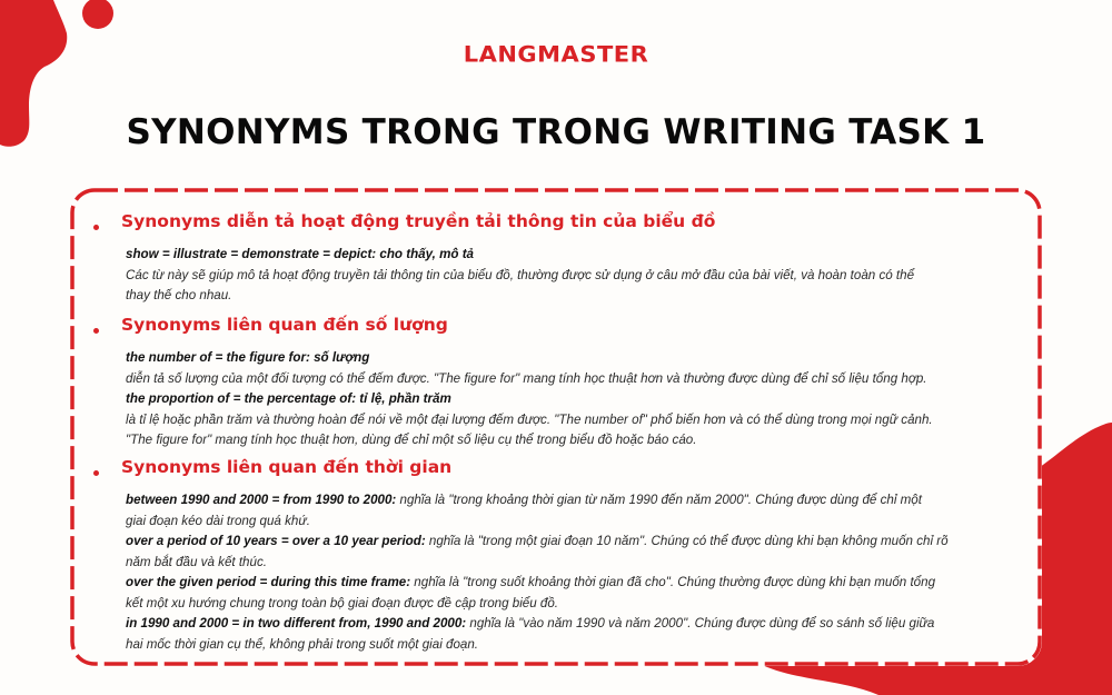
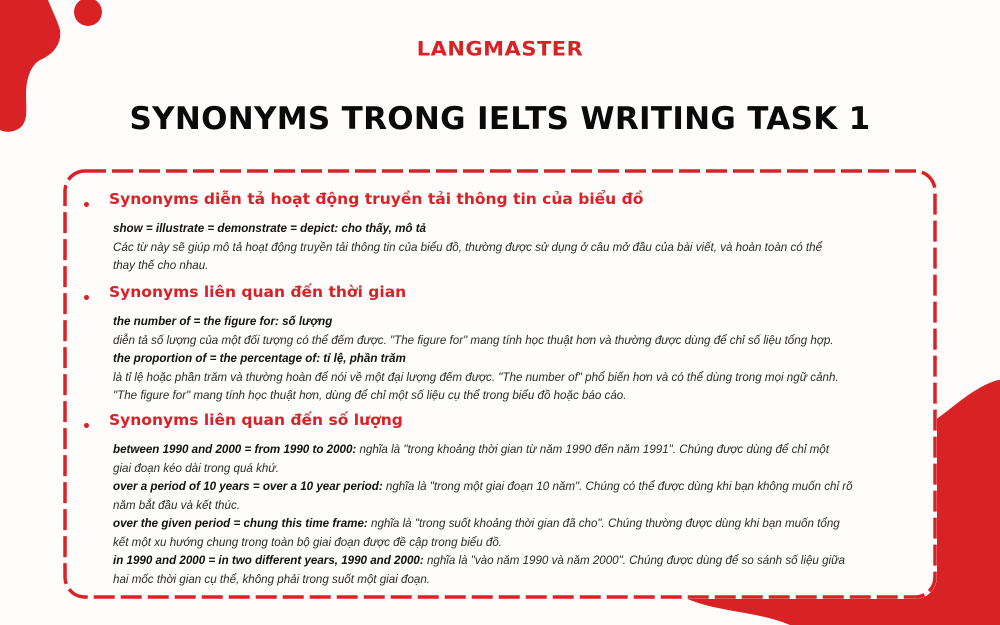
  LANGMASTER
- SYNONYMS TRONG TRONG WRITING TASK 1
+ SYNONYMS TRONG IELTS WRITING TASK 1
  Synonyms diễn tả hoạt động truyền tải thông tin của biểu đồ
  show = illustrate = demonstrate = depict: cho thấy, mô tả
  Các từ này sẽ giúp mô tả hoạt động truyền tải thông tin của biểu đồ, thường được sử dụng ở câu mở đầu của bài viết, và hoàn toàn có thể
  thay thế cho nhau.
- Synonyms liên quan đến số lượng
+ Synonyms liên quan đến thời gian
  the number of = the figure for: số lượng
  diễn tả số lượng của một đối tượng có thể đếm được. "The figure for" mang tính học thuật hơn và thường được dùng để chỉ số liệu tổng hợp.
  the proportion of = the percentage of: tỉ lệ, phần trăm
  là tỉ lệ hoặc phần trăm và thường hoàn để nói về một đại lượng đếm được. "The number of" phổ biến hơn và có thể dùng trong mọi ngữ cảnh.
  "The figure for" mang tính học thuật hơn, dùng để chỉ một số liệu cụ thể trong biểu đồ hoặc báo cáo.
- Synonyms liên quan đến thời gian
+ Synonyms liên quan đến số lượng
- between 1990 and 2000 = from 1990 to 2000: nghĩa là "trong khoảng thời gian từ năm 1990 đến năm 2000". Chúng được dùng để chỉ một
+ between 1990 and 2000 = from 1990 to 2000: nghĩa là "trong khoảng thời gian từ năm 1990 đến năm 1991". Chúng được dùng để chỉ một
  giai đoạn kéo dài trong quá khứ.
  over a period of 10 years = over a 10 year period: nghĩa là "trong một giai đoạn 10 năm". Chúng có thể được dùng khi bạn không muốn chỉ rõ
  năm bắt đầu và kết thúc.
- over the given period = during this time frame: nghĩa là "trong suốt khoảng thời gian đã cho". Chúng thường được dùng khi bạn muốn tổng
+ over the given period = chung this time frame: nghĩa là "trong suốt khoảng thời gian đã cho". Chúng thường được dùng khi bạn muốn tổng
  kết một xu hướng chung trong toàn bộ giai đoạn được đề cập trong biểu đồ.
- in 1990 and 2000 = in two different from, 1990 and 2000: nghĩa là "vào năm 1990 và năm 2000". Chúng được dùng để so sánh số liệu giữa
+ in 1990 and 2000 = in two different years, 1990 and 2000: nghĩa là "vào năm 1990 và năm 2000". Chúng được dùng để so sánh số liệu giữa
  hai mốc thời gian cụ thể, không phải trong suốt một giai đoạn.
